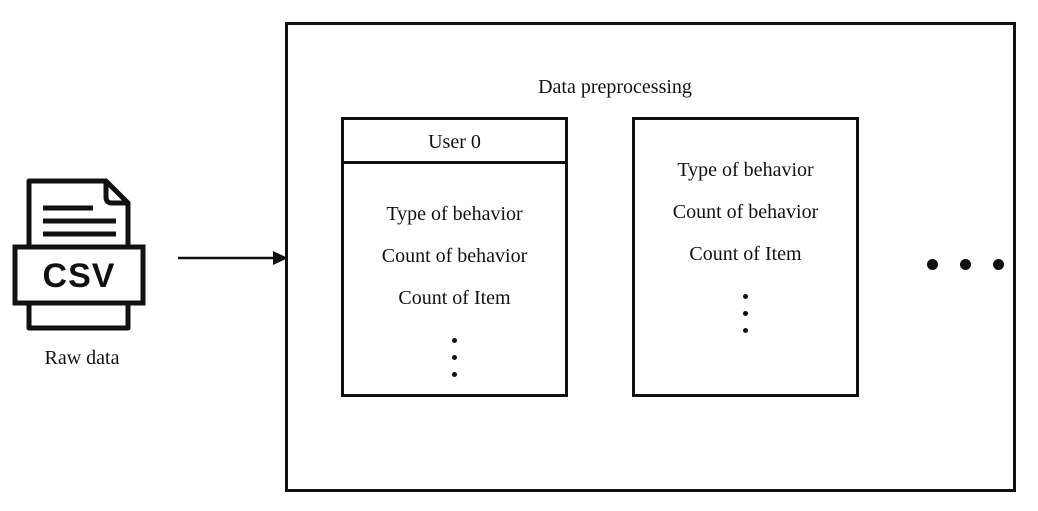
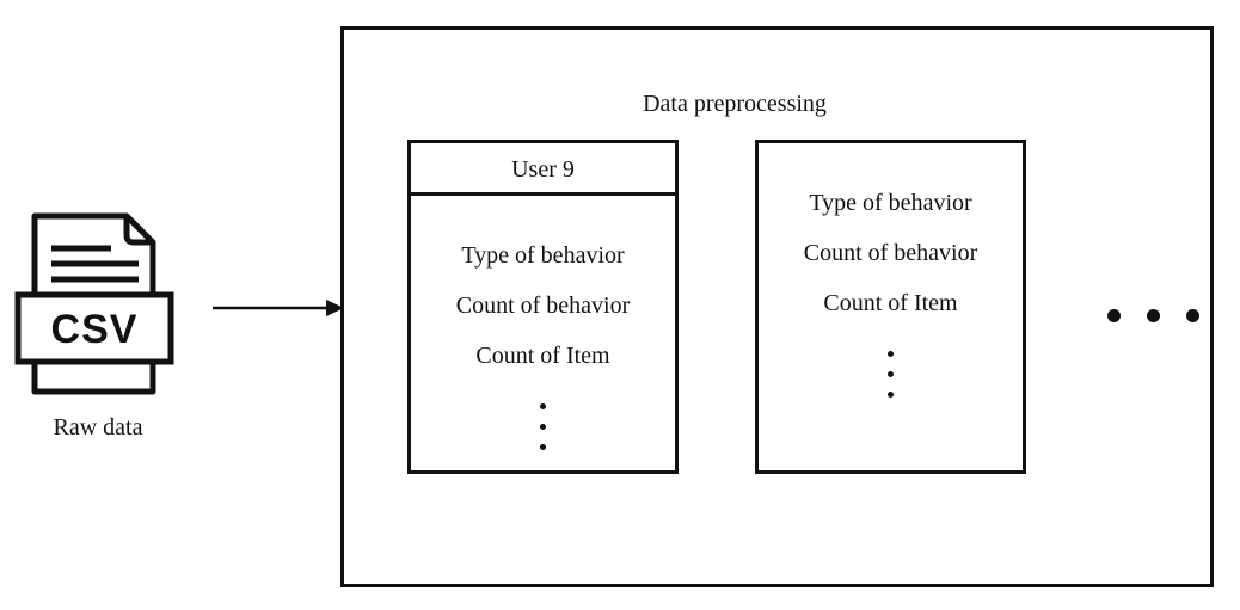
  CSV
  Raw data
  Data preprocessing
- User 0
+ User 9
  Type of behavior
  Count of behavior
  Count of Item
  Type of behavior
  Count of behavior
  Count of Item
